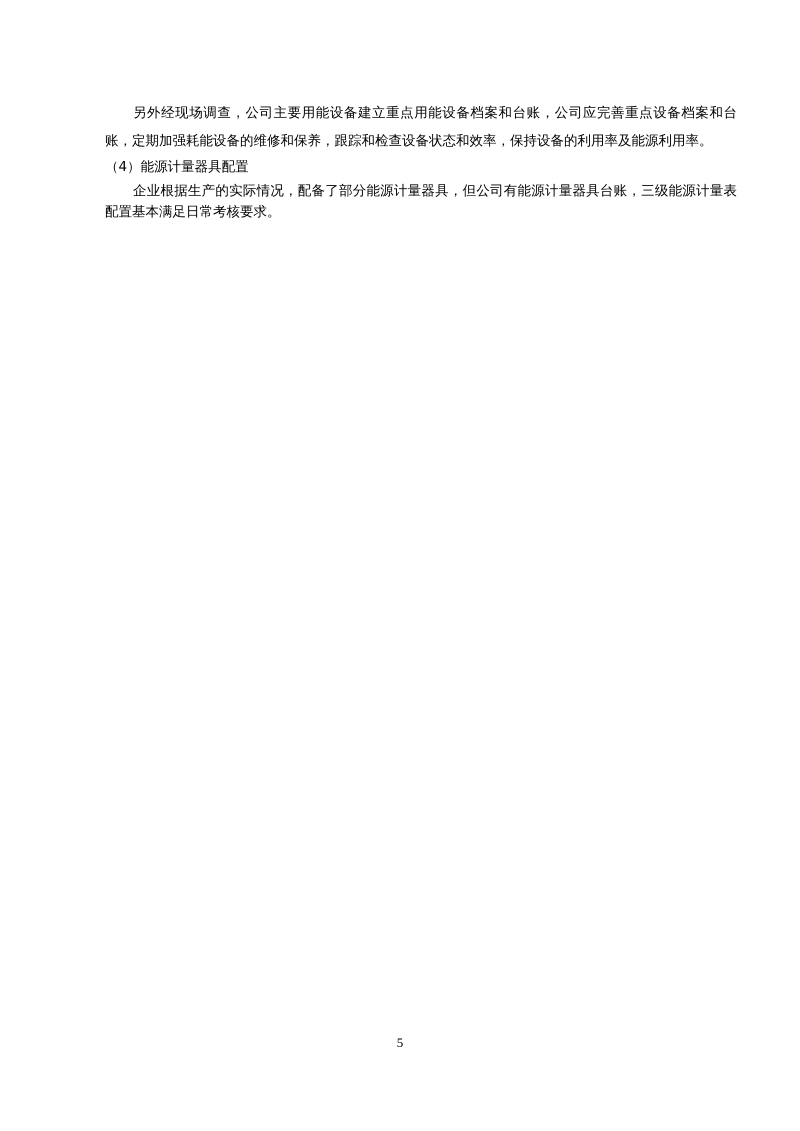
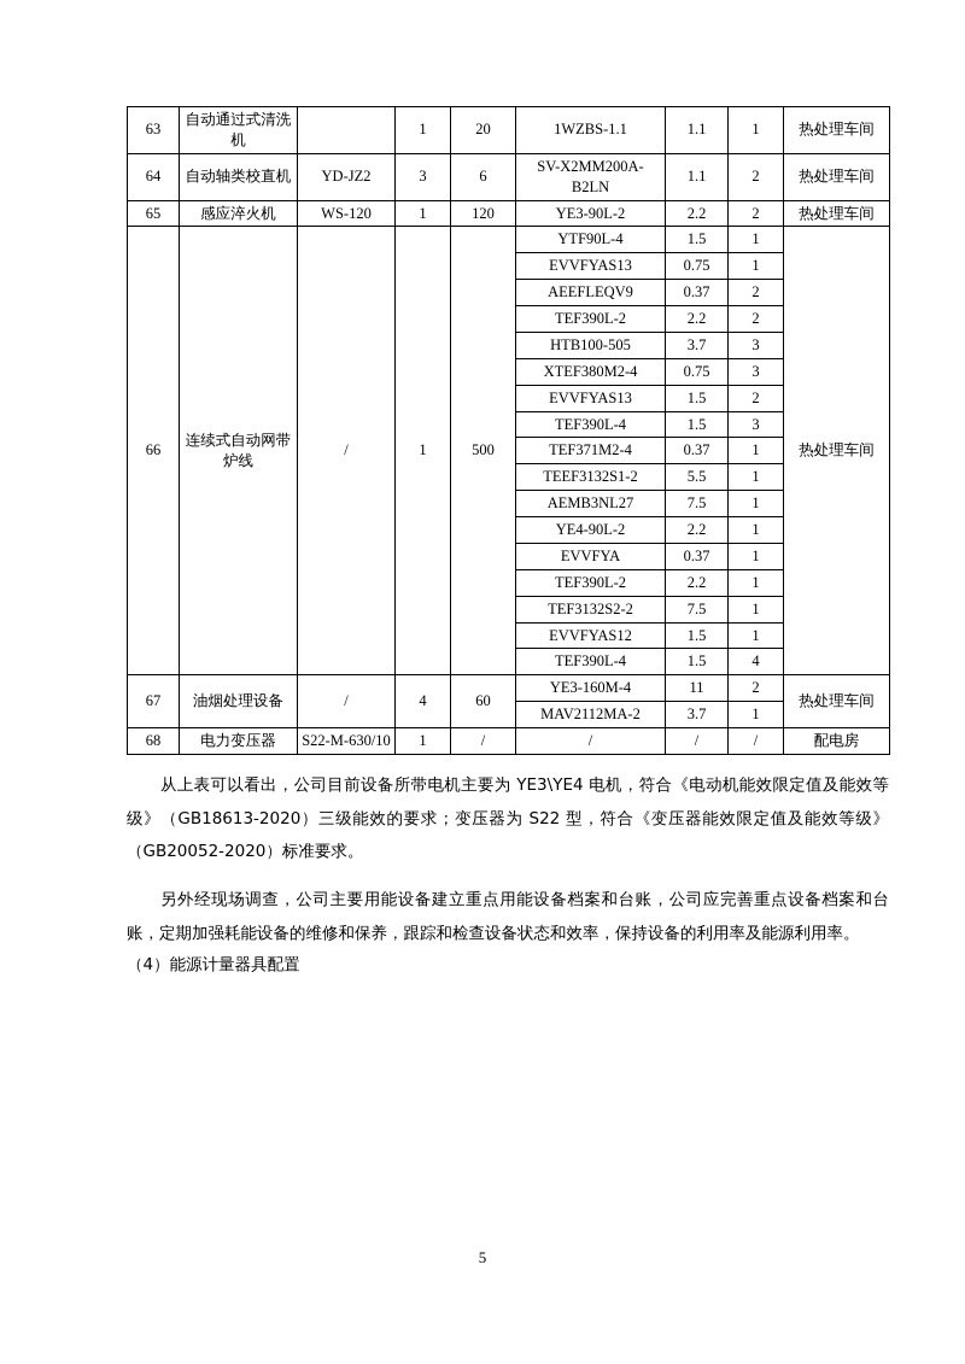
+ 63	自动通过式清洗机		1	20	1WZBS-1.1	1.1	1	热处理车间
+ 64	自动轴类校直机	YD-JZ2	3	6	SV-X2MM200A-B2LN	1.1	2	热处理车间
+ 65	感应淬火机	WS-120	1	120	YE3-90L-2	2.2	2	热处理车间
+ 66	连续式自动网带炉线	/	1	500	YTF90L-4	1.5	1	热处理车间
+ EVVFYAS13	0.75	1
+ AEEFLEQV9	0.37	2
+ TEF390L-2	2.2	2
+ HTB100-505	3.7	3
+ XTEF380M2-4	0.75	3
+ EVVFYAS13	1.5	2
+ TEF390L-4	1.5	3
+ TEF371M2-4	0.37	1
+ TEEF3132S1-2	5.5	1
+ AEMB3NL27	7.5	1
+ YE4-90L-2	2.2	1
+ EVVFYA	0.37	1
+ TEF390L-2	2.2	1
+ TEF3132S2-2	7.5	1
+ EVVFYAS12	1.5	1
+ TEF390L-4	1.5	4
+ 67	油烟处理设备	/	4	60	YE3-160M-4	11	2	热处理车间
+ MAV2112MA-2	3.7	1
+ 68	电力变压器	S22-M-630/10	1	/	/	/	/	配电房
+ 从上表可以看出，公司目前设备所带电机主要为 YE3\YE4 电机，符合《电动机能效限定值及能效等级》（GB18613-2020）三级能效的要求；变压器为 S22 型，符合《变压器能效限定值及能效等级》（GB20052-2020）标准要求。
  另外经现场调查，公司主要用能设备建立重点用能设备档案和台账，公司应完善重点设备档案和台账，定期加强耗能设备的维修和保养，跟踪和检查设备状态和效率，保持设备的利用率及能源利用率。
  （4）能源计量器具配置
- 企业根据生产的实际情况，配备了部分能源计量器具，但公司有能源计量器具台账，三级能源计量表配置基本满足日常考核要求。
  5
